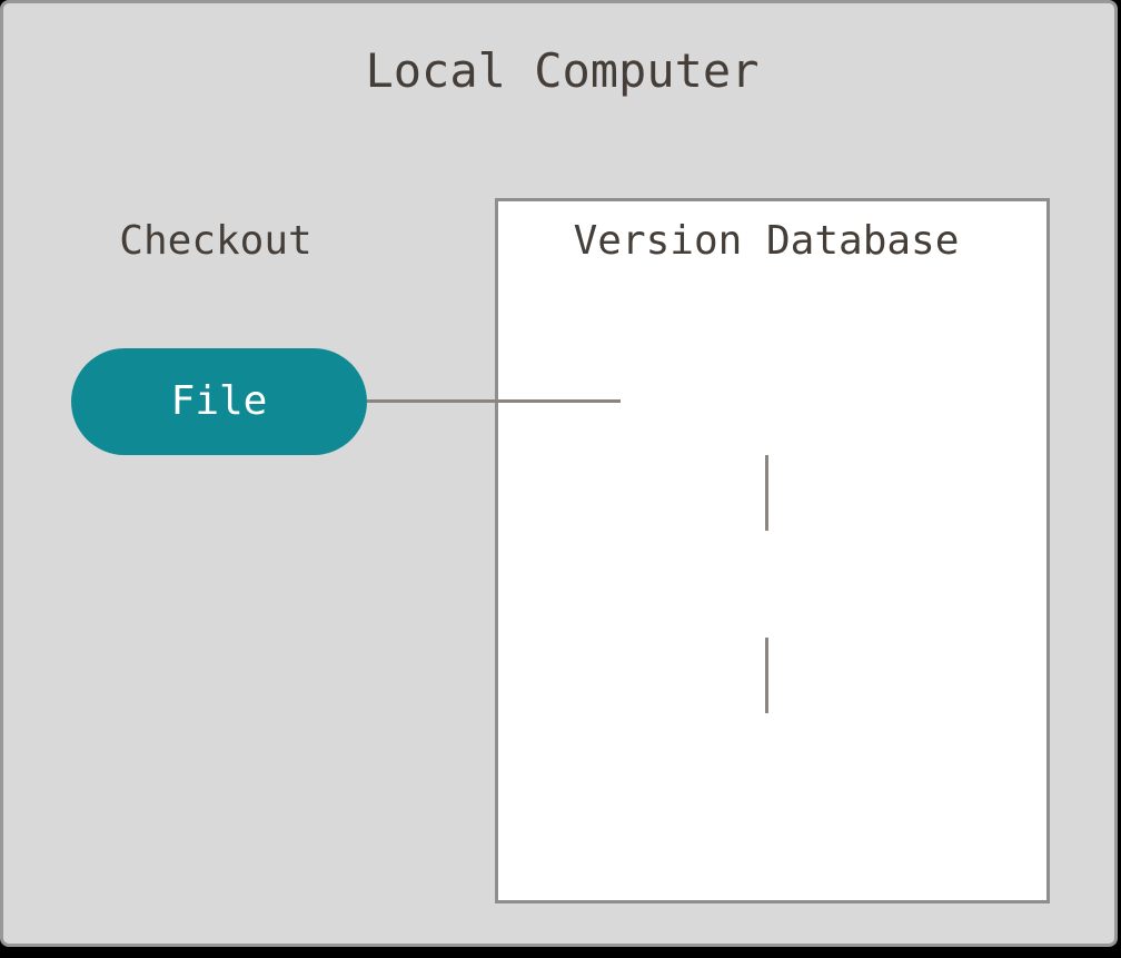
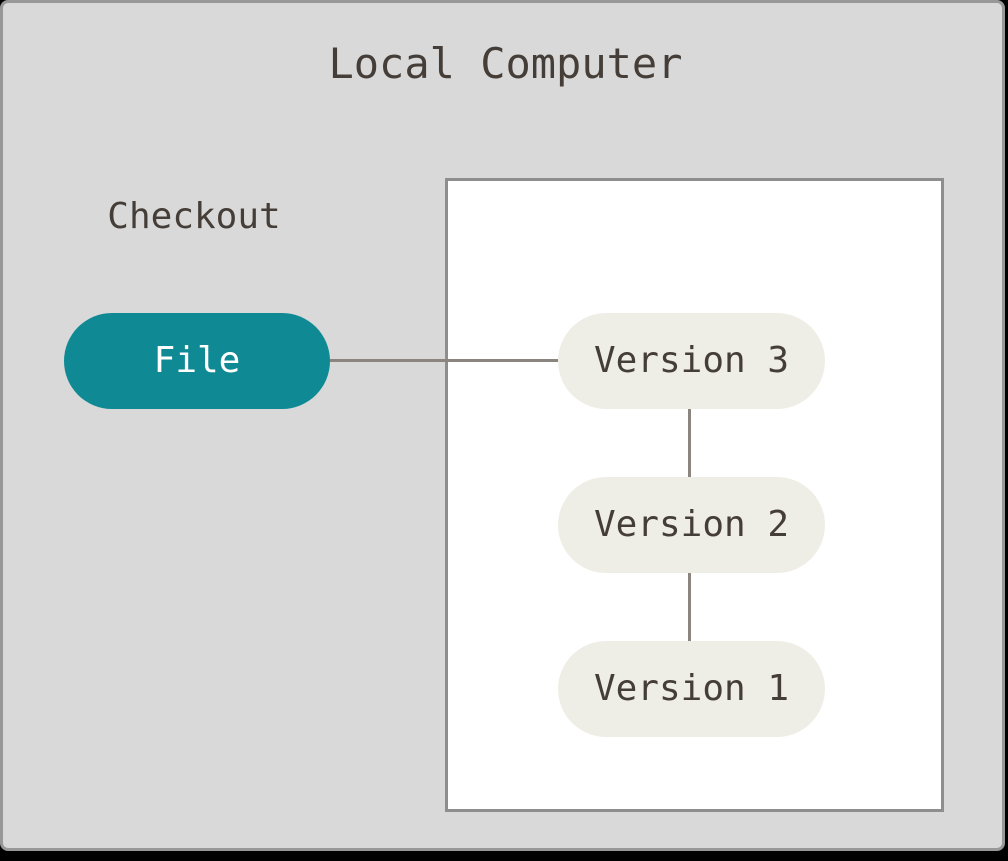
  Local Computer
  Checkout
- Version Database
  File
+ Version 3
+ Version 2
+ Version 1
